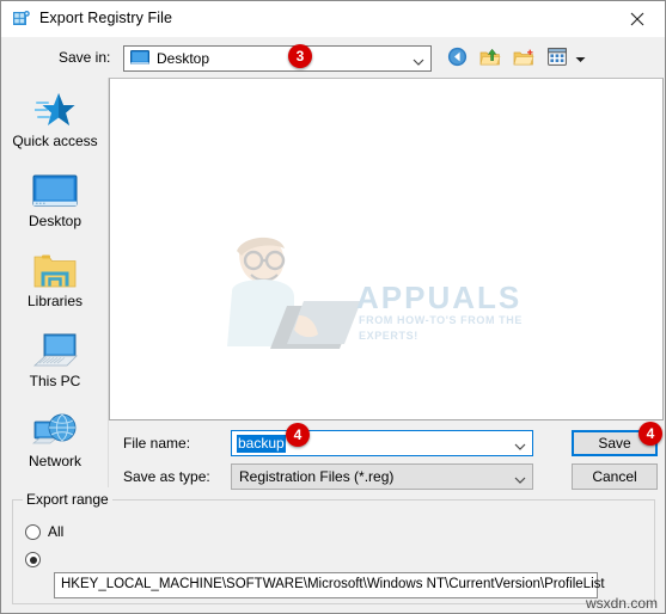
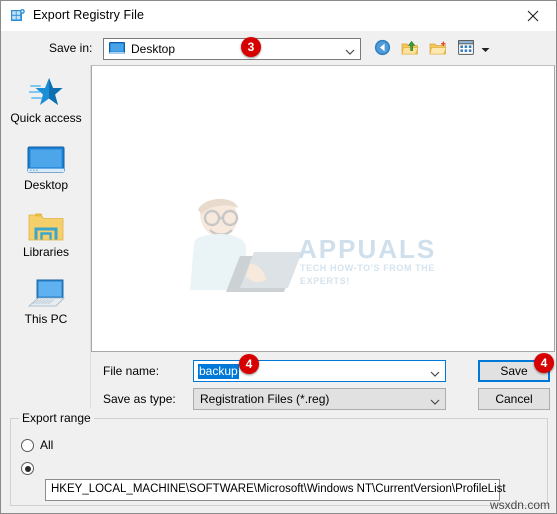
  Export Registry File
  Save in:
  Desktop
  Quick access
  Desktop
  Libraries
  This PC
- Network
  APPUALS
- FROM HOW-TO'S FROM THE EXPERTS!
+ TECH HOW-TO'S FROM THE EXPERTS!
  File name:
  backup
  Save as type:
  Registration Files (*.reg)
  Save
  Cancel
  Export range
  All
  HKEY_LOCAL_MACHINE\SOFTWARE\Microsoft\Windows NT\CurrentVersion\ProfileList
  wsxdn.com
  3
  4
  4
